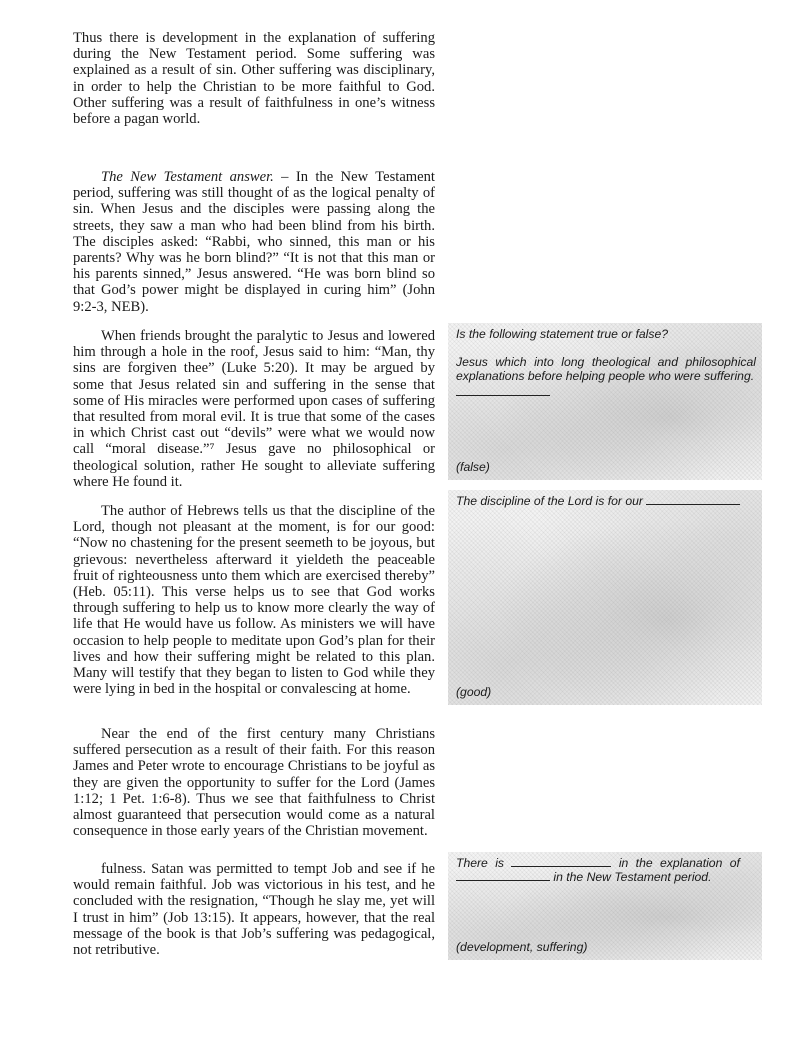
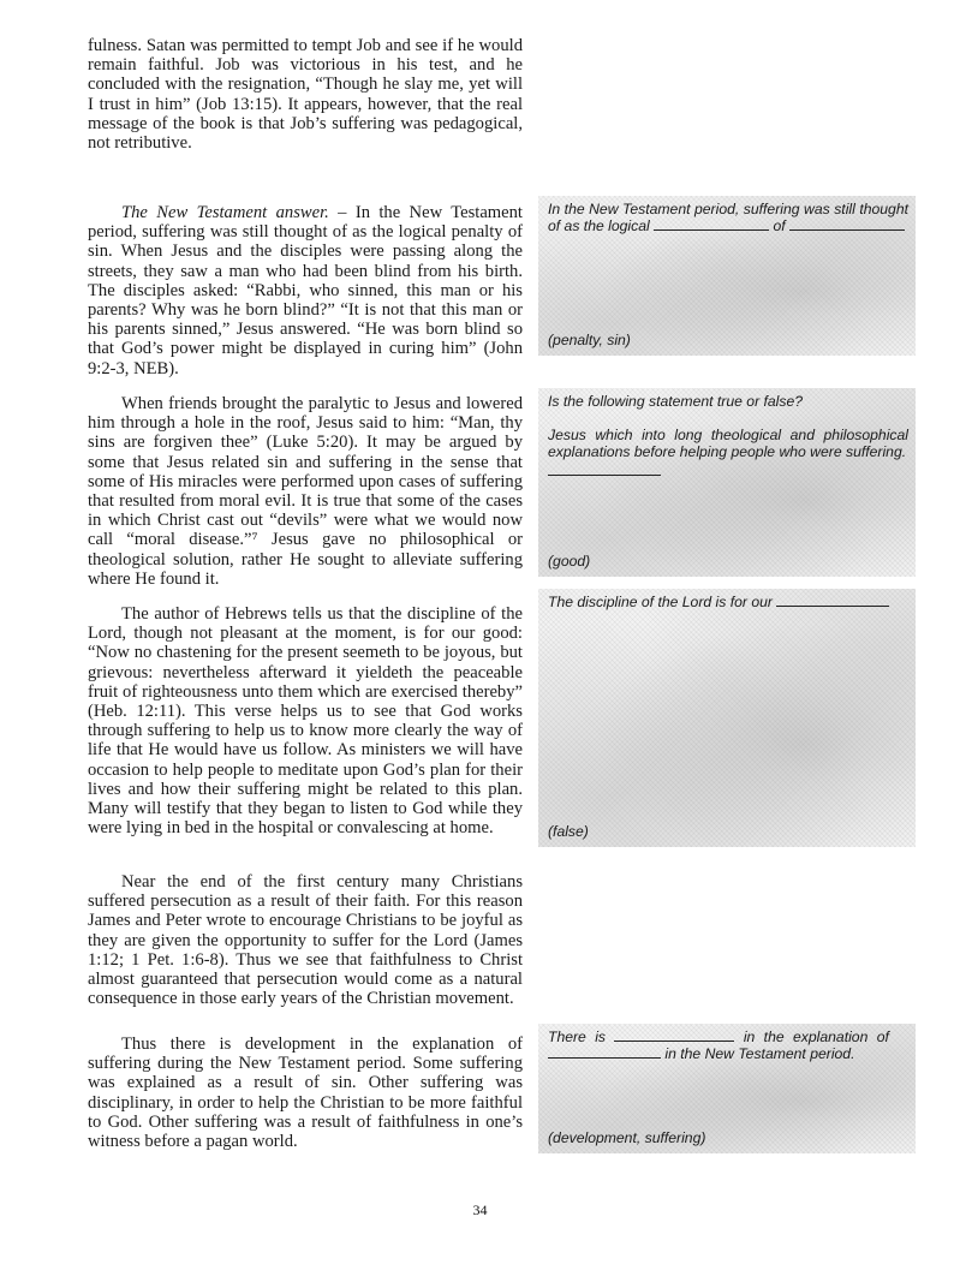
- Thus there is development in the explanation of suffering during the New Testament period. Some suffering was explained as a result of sin. Other suffering was disciplinary, in order to help the Christian to be more faithful to God. Other suffering was a result of faithfulness in one’s witness before a pagan world.
+ fulness. Satan was permitted to tempt Job and see if he would remain faithful. Job was victorious in his test, and he concluded with the resignation, “Though he slay me, yet will I trust in him” (Job 13:15). It appears, however, that the real message of the book is that Job’s suffering was pedagogical, not retributive.
  The New Testament answer. – In the New Testament period, suffering was still thought of as the logical penalty of sin. When Jesus and the disciples were passing along the streets, they saw a man who had been blind from his birth. The disciples asked: “Rabbi, who sinned, this man or his parents? Why was he born blind?” “It is not that this man or his parents sinned,” Jesus answered. “He was born blind so that God’s power might be displayed in curing him” (John 9:2-3, NEB).
  When friends brought the paralytic to Jesus and lowered him through a hole in the roof, Jesus said to him: “Man, thy sins are forgiven thee” (Luke 5:20). It may be argued by some that Jesus related sin and suffering in the sense that some of His miracles were performed upon cases of suffering that resulted from moral evil. It is true that some of the cases in which Christ cast out “devils” were what we would now call “moral disease.”⁷ Jesus gave no philosophical or theological solution, rather He sought to alleviate suffering where He found it.
- The author of Hebrews tells us that the discipline of the Lord, though not pleasant at the moment, is for our good: “Now no chastening for the present seemeth to be joyous, but grievous: nevertheless afterward it yieldeth the peaceable fruit of righteousness unto them which are exercised thereby” (Heb. 05:11). This verse helps us to see that God works through suffering to help us to know more clearly the way of life that He would have us follow. As ministers we will have occasion to help people to meditate upon God’s plan for their lives and how their suffering might be related to this plan. Many will testify that they began to listen to God while they were lying in bed in the hospital or convalescing at home.
+ The author of Hebrews tells us that the discipline of the Lord, though not pleasant at the moment, is for our good: “Now no chastening for the present seemeth to be joyous, but grievous: nevertheless afterward it yieldeth the peaceable fruit of righteousness unto them which are exercised thereby” (Heb. 12:11). This verse helps us to see that God works through suffering to help us to know more clearly the way of life that He would have us follow. As ministers we will have occasion to help people to meditate upon God’s plan for their lives and how their suffering might be related to this plan. Many will testify that they began to listen to God while they were lying in bed in the hospital or convalescing at home.
  Near the end of the first century many Christians suffered persecution as a result of their faith. For this reason James and Peter wrote to encourage Christians to be joyful as they are given the opportunity to suffer for the Lord (James 1:12; 1 Pet. 1:6-8). Thus we see that faithfulness to Christ almost guaranteed that persecution would come as a natural consequence in those early years of the Christian movement.
- fulness. Satan was permitted to tempt Job and see if he would remain faithful. Job was victorious in his test, and he concluded with the resignation, “Though he slay me, yet will I trust in him” (Job 13:15). It appears, however, that the real message of the book is that Job’s suffering was pedagogical, not retributive.
+ Thus there is development in the explanation of suffering during the New Testament period. Some suffering was explained as a result of sin. Other suffering was disciplinary, in order to help the Christian to be more faithful to God. Other suffering was a result of faithfulness in one’s witness before a pagan world.
+ In the New Testament period, suffering was still thought of as the logical of
+ (penalty, sin)
  Is the following statement true or false?
  Jesus which into long theological and philosophical explanations before helping people who were suffering.
- (false)
+ (good)
  The discipline of the Lord is for our
- (good)
+ (false)
  There is in the explanation of
  in the New Testament period.
  (development, suffering)
+ 34
